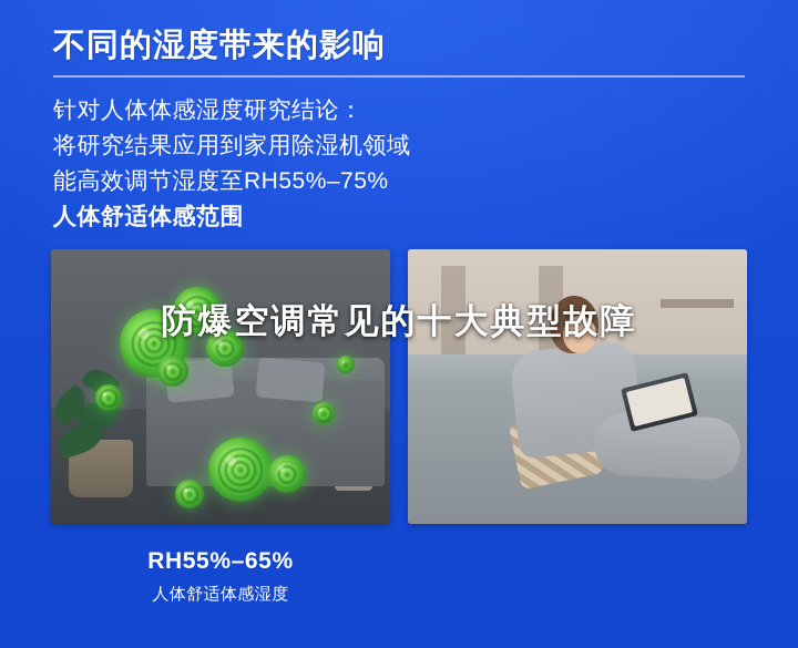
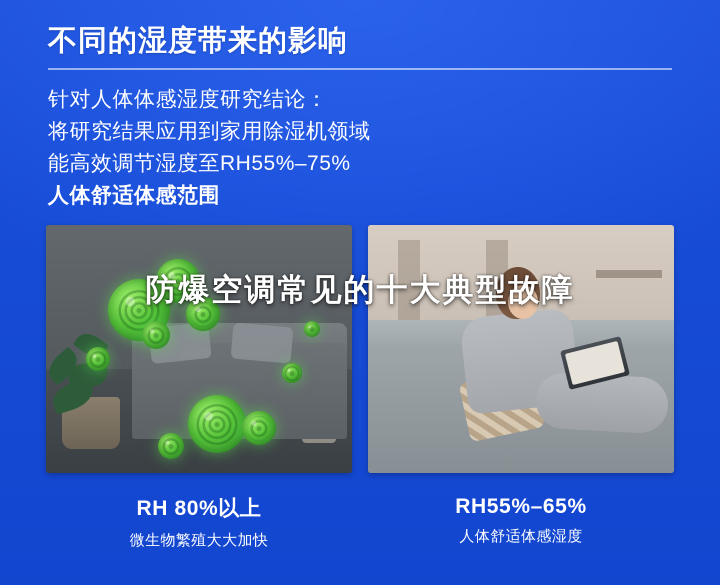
  不同的湿度带来的影响
  针对人体体感湿度研究结论：
  将研究结果应用到家用除湿机领域
  能高效调节湿度至RH55%–75%
  人体舒适体感范围
+ RH 80%以上
+ 微生物繁殖大大加快
  RH55%–65%
  人体舒适体感湿度
  防爆空调常见的十大典型故障
